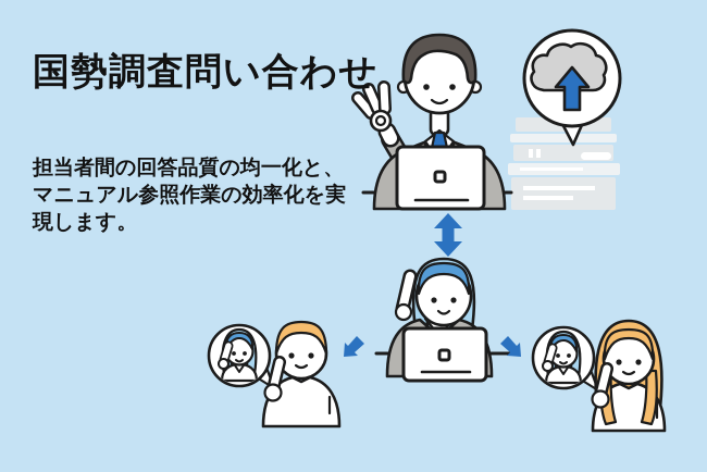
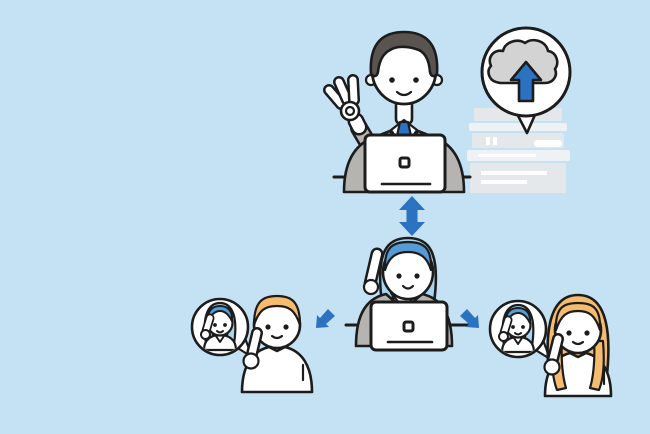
- 国勢調査問い合わせ
- 担当者間の回答品質の均一化と、
- マニュアル参照作業の効率化を実
- 現します。
